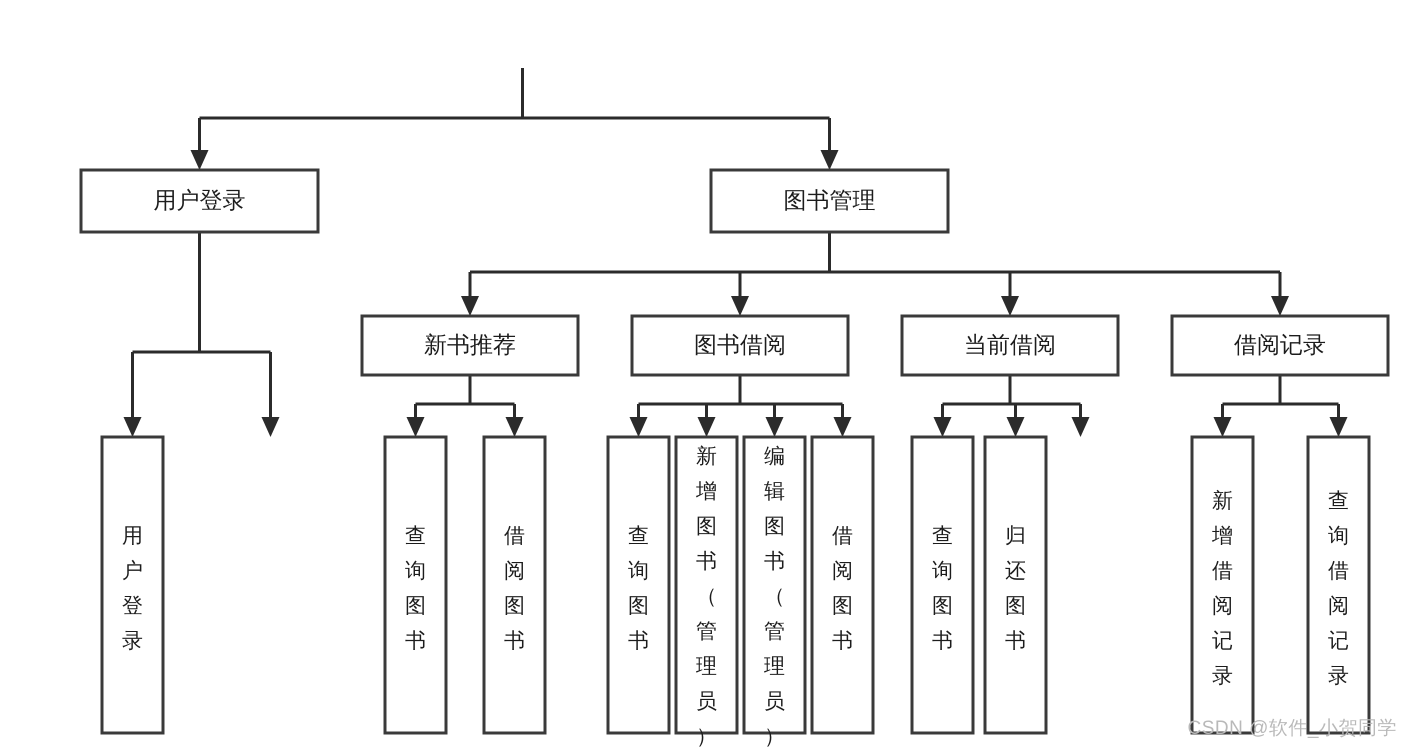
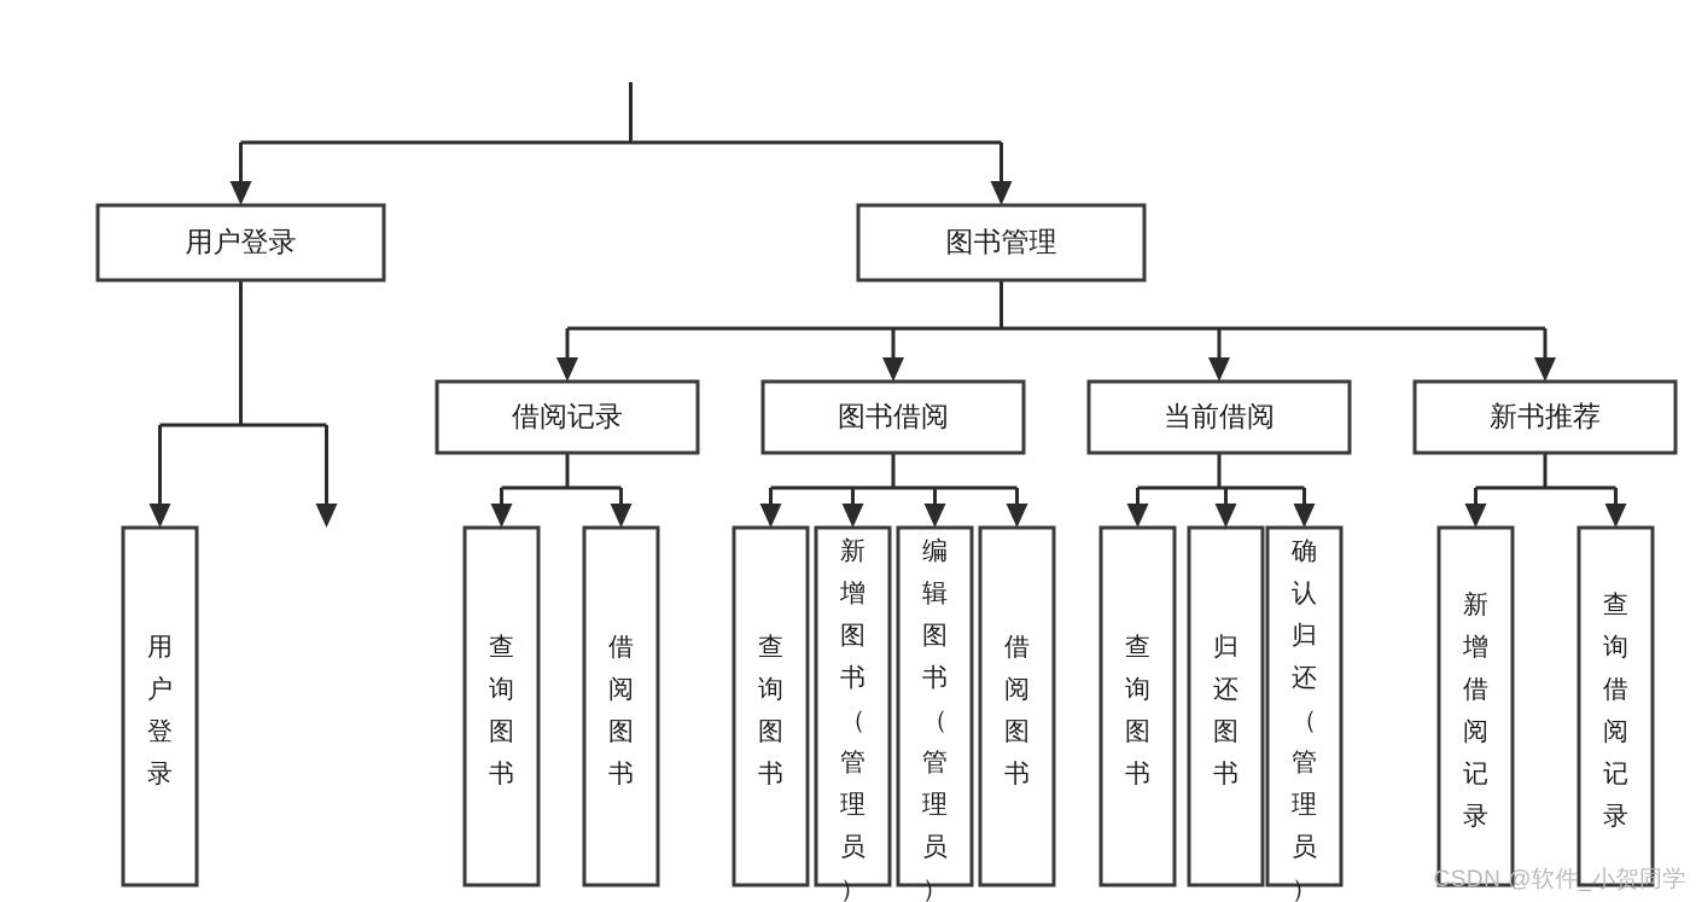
  用户登录
  图书管理
- 新书推荐
+ 借阅记录
  图书借阅
  当前借阅
- 借阅记录
+ 新书推荐
  用户登录
  查询图书
  借阅图书
  查询图书
  新增图书（管理员）
  编辑图书（管理员）
  借阅图书
  查询图书
  归还图书
+ 确认归还（管理员）
  新增借阅记录
  查询借阅记录
  CSDN @软件_小贺同学
